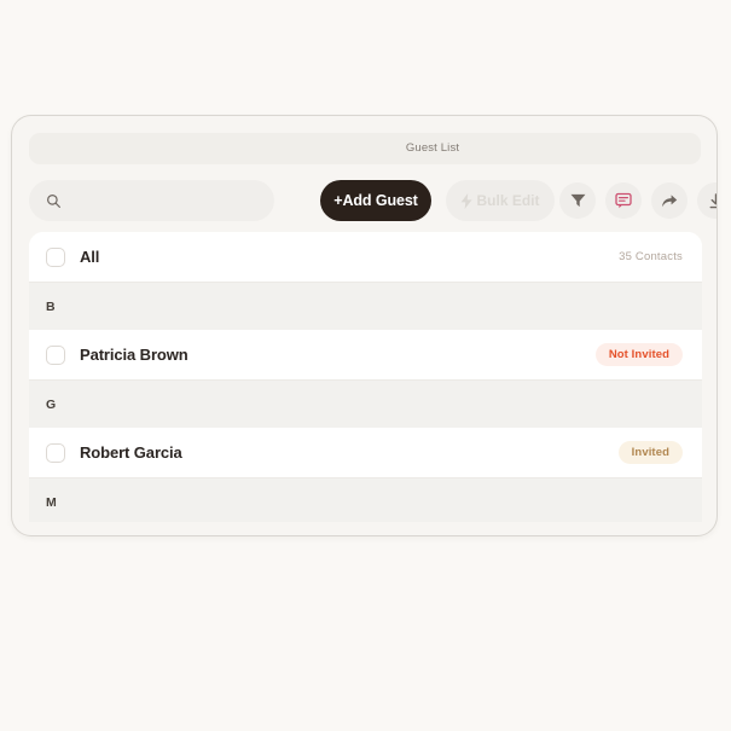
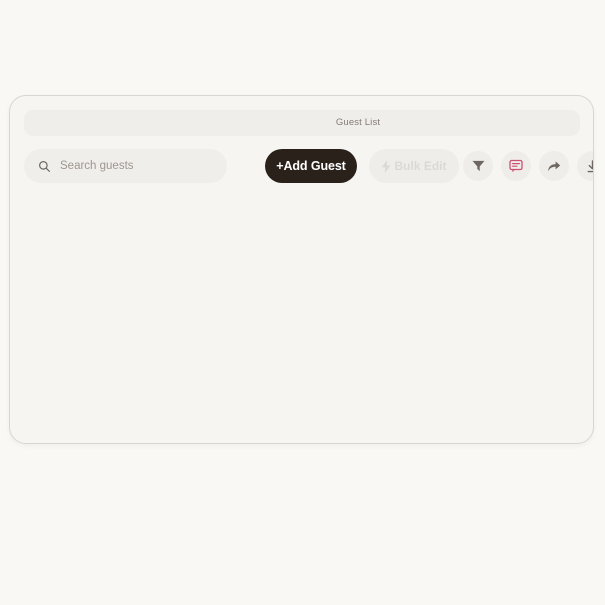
  Guest List
+ Search guests
  +Add Guest
- All
- 35 Contacts
- B
- Patricia Brown
- Not Invited
- G
- Robert Garcia
- Invited
- M
